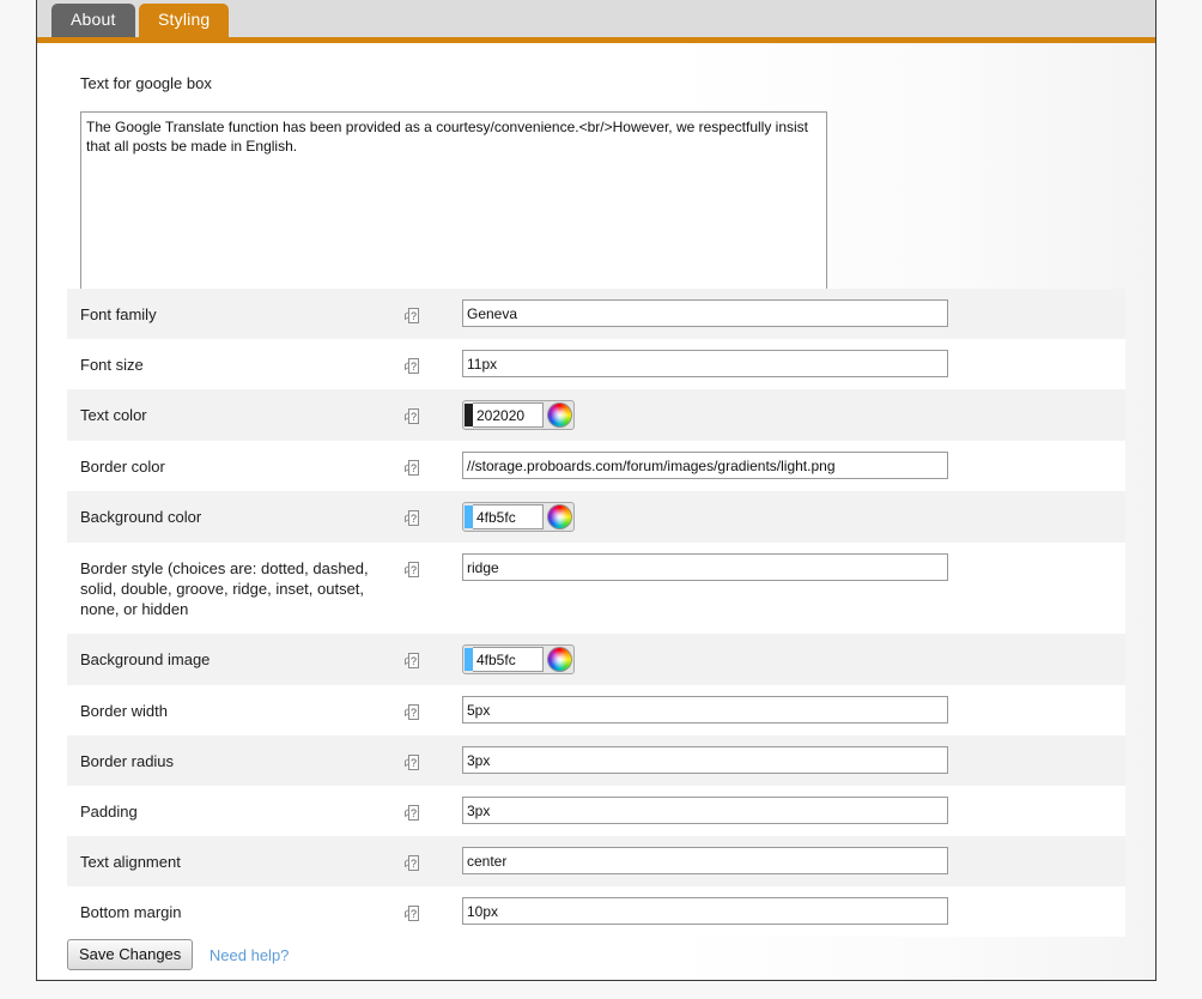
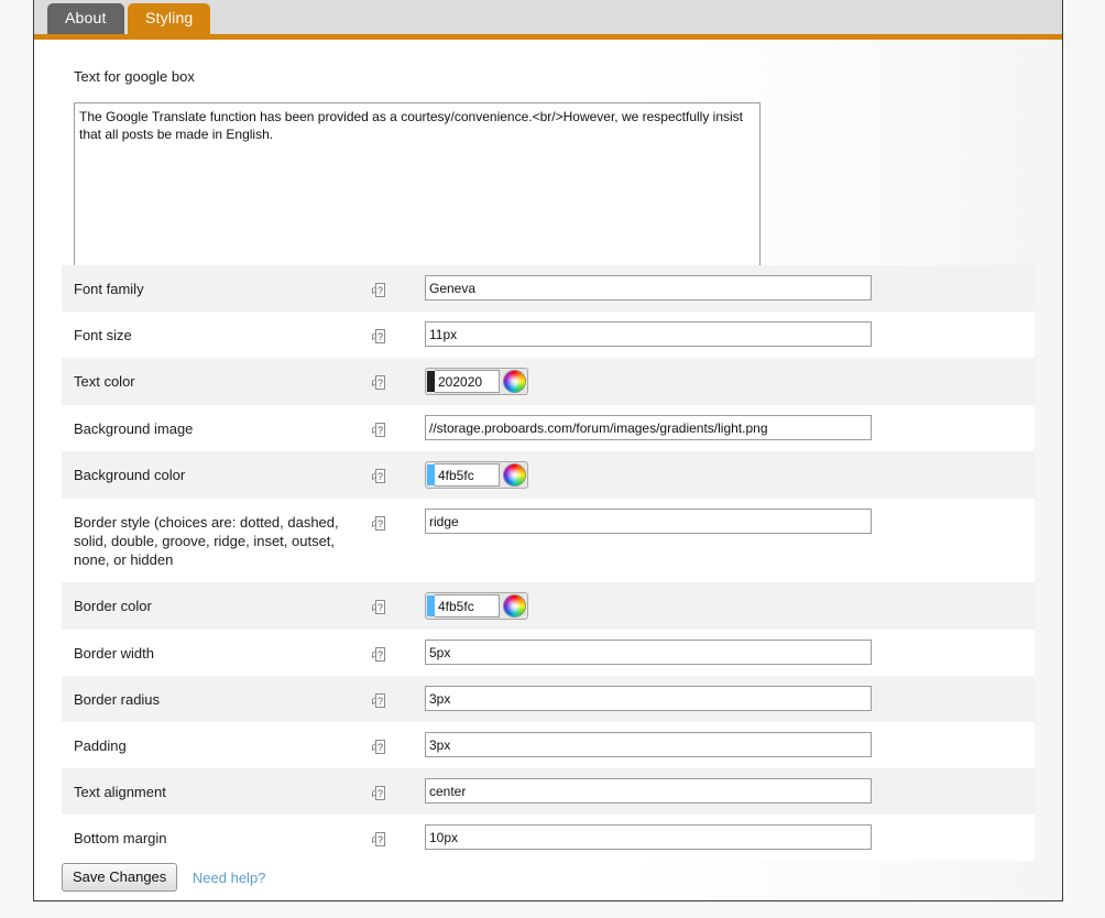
  About
  Styling
  Text for google box
  Font family
  ?
  Geneva
  Font size
  ?
  11px
  Text color
  ?
  202020
- Border color
+ Background image
  ?
  //storage.proboards.com/forum/images/gradients/light.png
  Background color
  ?
  4fb5fc
  Border style (choices are: dotted, dashed, solid, double, groove, ridge, inset, outset, none, or hidden
  ?
  ridge
- Background image
+ Border color
  ?
  4fb5fc
  Border width
  ?
  5px
  Border radius
  ?
  3px
  Padding
  ?
  3px
  Text alignment
  ?
  center
  Bottom margin
  ?
  10px
  Save Changes Need help?
